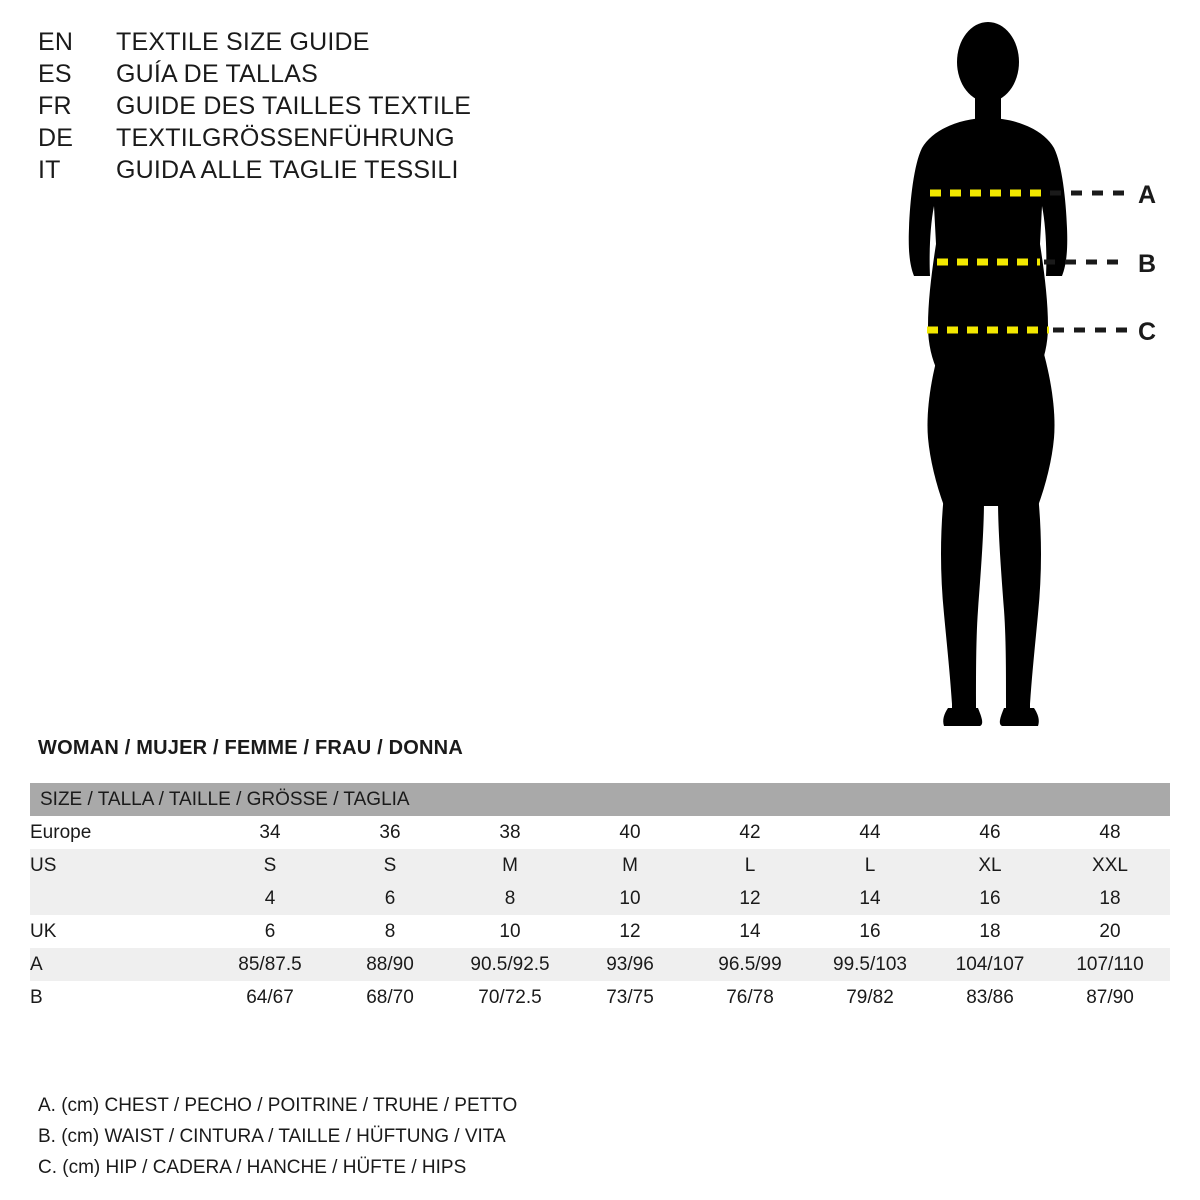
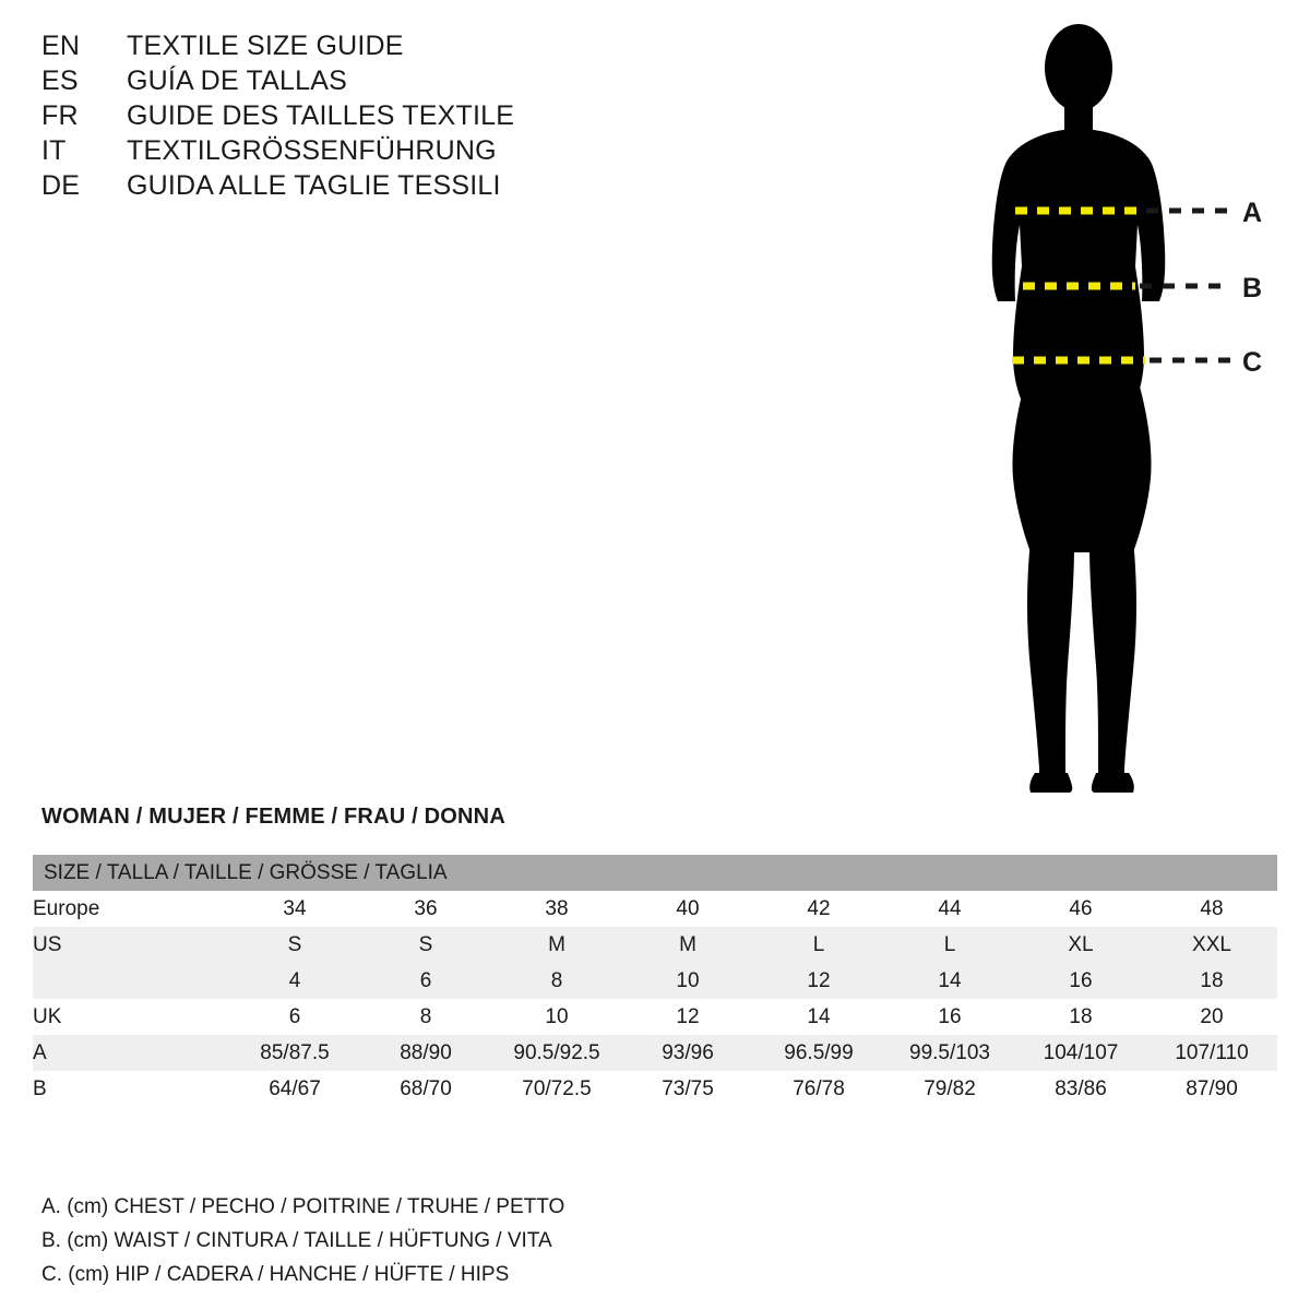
  EN
  TEXTILE SIZE GUIDE
  ES
  GUÍA DE TALLAS
  FR
  GUIDE DES TAILLES TEXTILE
- DE
+ IT
  TEXTILGRÖSSENFÜHRUNG
- IT
+ DE
  GUIDA ALLE TAGLIE TESSILI
  A
  B
  C
  WOMAN / MUJER / FEMME / FRAU / DONNA
  SIZE / TALLA / TAILLE / GRÖSSE / TAGLIA
  Europe	34	36	38	40	42	44	46	48
  US	S	S	M	M	L	L	XL	XXL
  	4	6	8	10	12	14	16	18
  UK	6	8	10	12	14	16	18	20
  A	85/87.5	88/90	90.5/92.5	93/96	96.5/99	99.5/103	104/107	107/110
  B	64/67	68/70	70/72.5	73/75	76/78	79/82	83/86	87/90
  A. (cm) CHEST / PECHO / POITRINE / TRUHE / PETTO
  B. (cm) WAIST / CINTURA / TAILLE / HÜFTUNG / VITA
  C. (cm) HIP / CADERA / HANCHE / HÜFTE / HIPS
